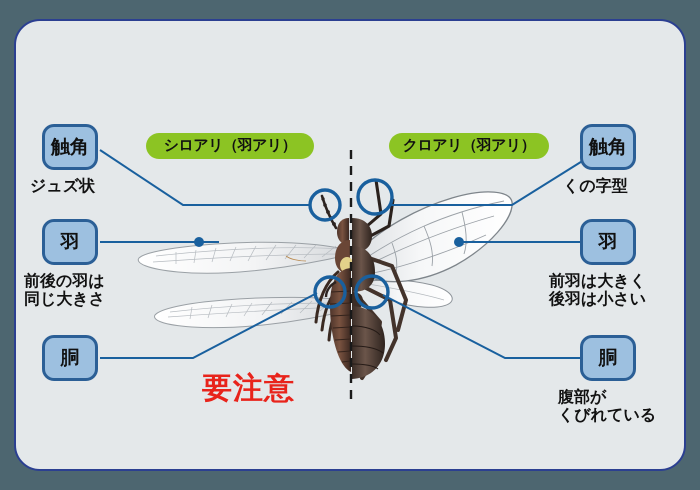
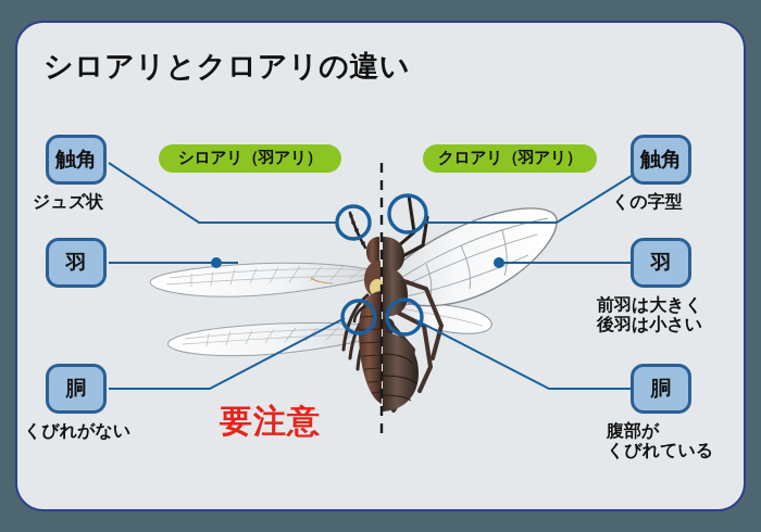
+ シロアリとクロアリの違い
  シロアリ（羽アリ）
  クロアリ（羽アリ）
  触角
  ジュズ状
  羽
- 前後の羽は
- 同じ大きさ
  胴
+ くびれがない
  触角
  くの字型
  羽
  前羽は大きく
  後羽は小さい
  胴
  腹部が
  くびれている
  要注意
